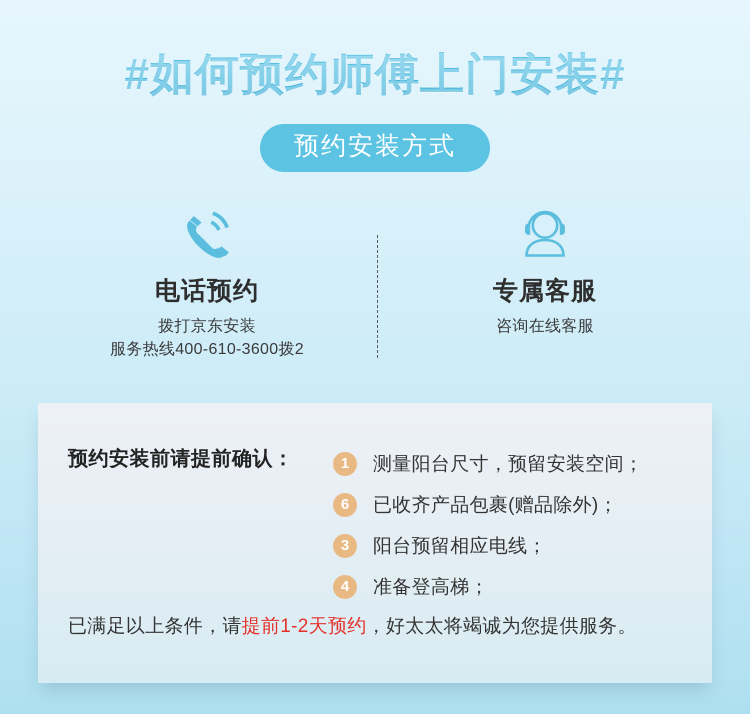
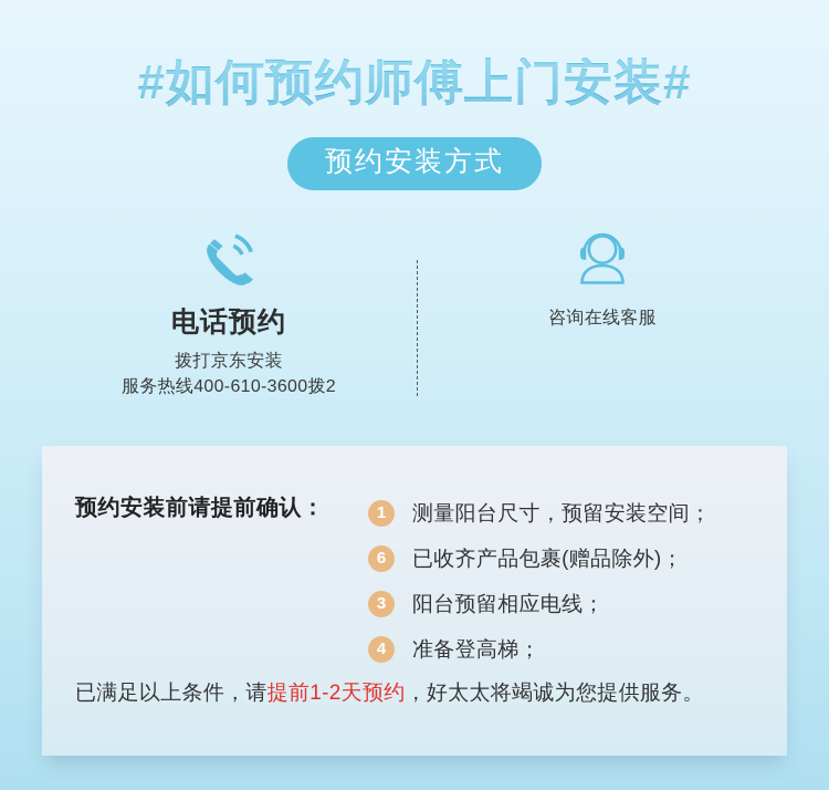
  #如何预约师傅上门安装#
  预约安装方式
  电话预约
  拨打京东安装
  服务热线400-610-3600拨2
- 专属客服
  咨询在线客服
  预约安装前请提前确认：
  1
  测量阳台尺寸，预留安装空间；
  6
  已收齐产品包裹(赠品除外)；
  3
  阳台预留相应电线；
  4
  准备登高梯；
  已满足以上条件，请提前1-2天预约，好太太将竭诚为您提供服务。
